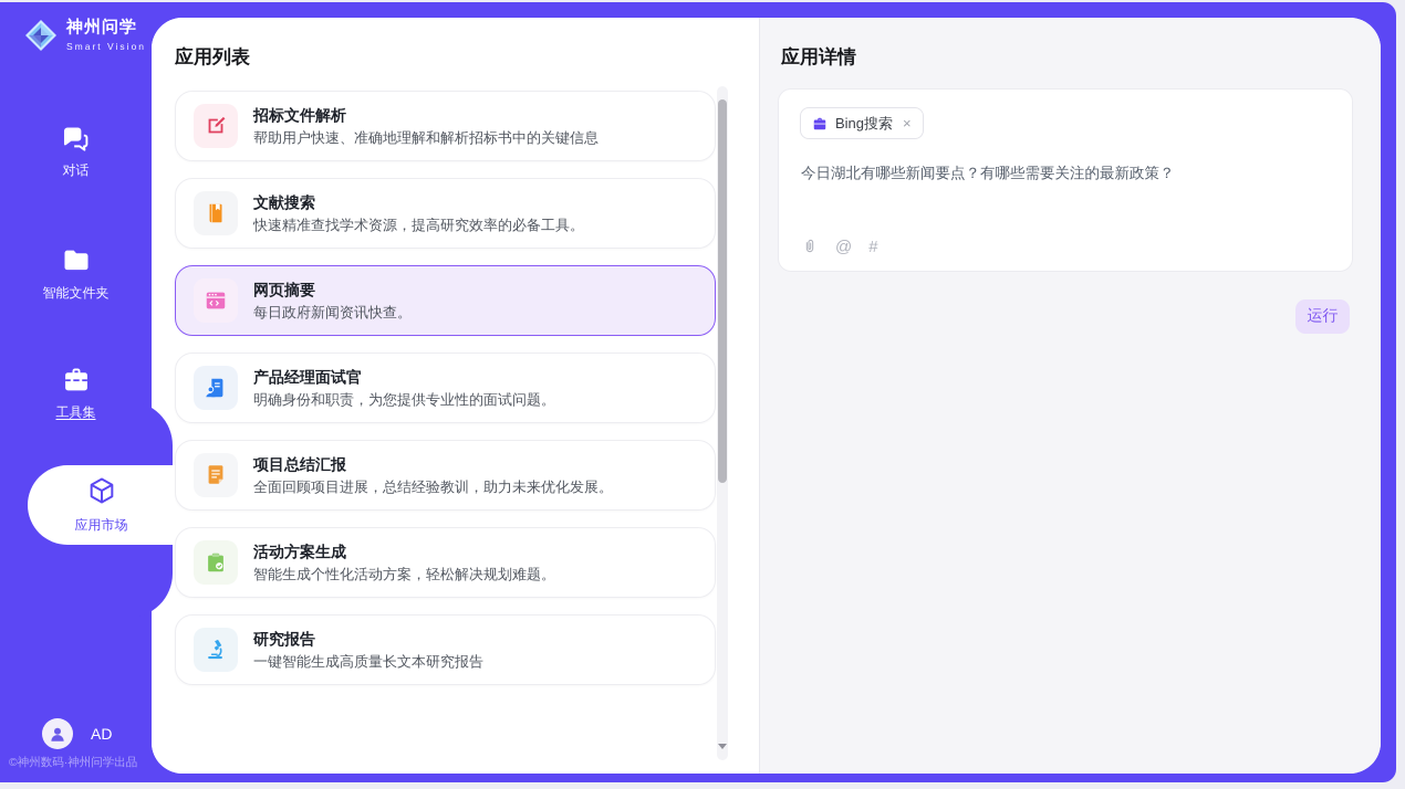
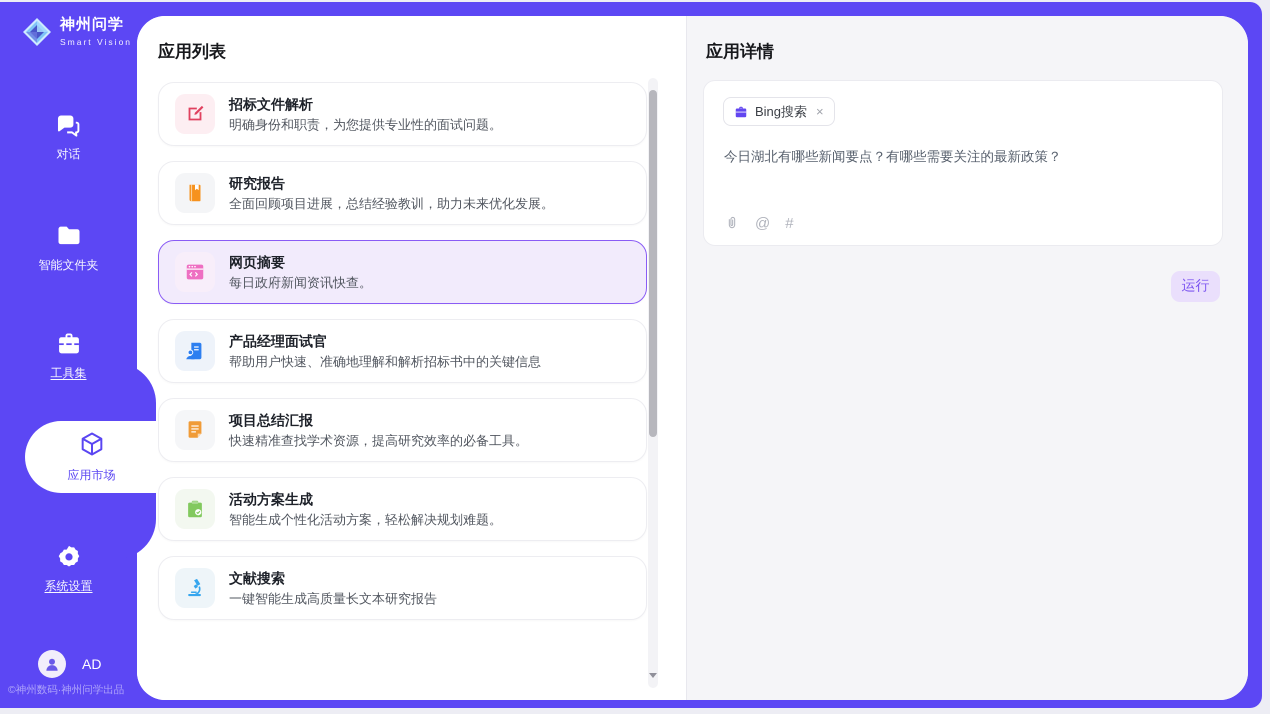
  应用列表
  招标文件解析
- 帮助用户快速、准确地理解和解析招标书中的关键信息
+ 明确身份和职责，为您提供专业性的面试问题。
- 文献搜索
+ 研究报告
- 快速精准查找学术资源，提高研究效率的必备工具。
+ 全面回顾项目进展，总结经验教训，助力未来优化发展。
  网页摘要
  每日政府新闻资讯快查。
  产品经理面试官
- 明确身份和职责，为您提供专业性的面试问题。
+ 帮助用户快速、准确地理解和解析招标书中的关键信息
  项目总结汇报
- 全面回顾项目进展，总结经验教训，助力未来优化发展。
+ 快速精准查找学术资源，提高研究效率的必备工具。
  活动方案生成
  智能生成个性化活动方案，轻松解决规划难题。
- 研究报告
+ 文献搜索
  一键智能生成高质量长文本研究报告
  应用详情
  Bing搜索
  ×
  今日湖北有哪些新闻要点？有哪些需要关注的最新政策？
  @
  #
  运行
  神州问学
  Smart Vision
  对话
  智能文件夹
  工具集
+ 系统设置
  AD
  ©神州数码·神州问学出品
  应用市场
